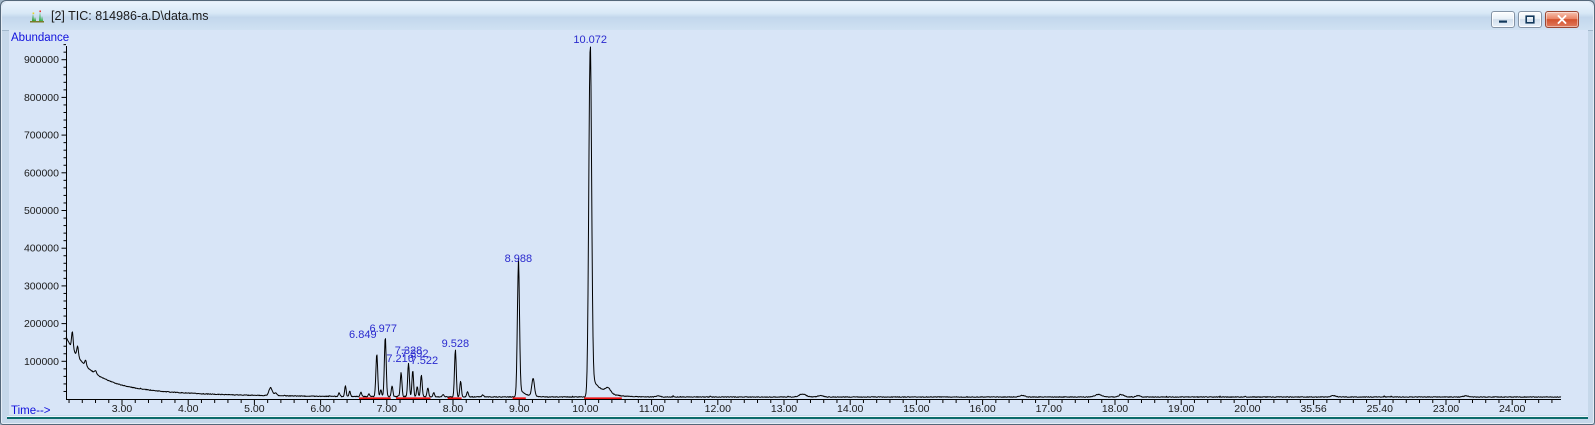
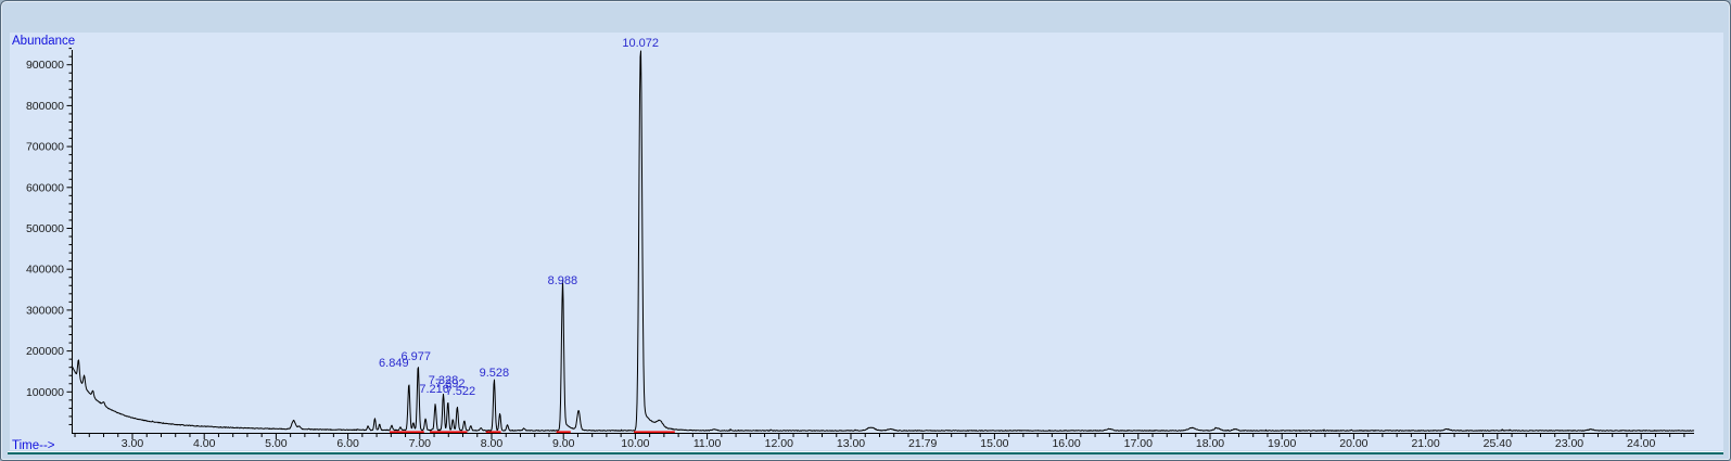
- [2] TIC: 814986-a.D\data.ms
  Abundance
  Time-->
  100000
  200000
  300000
  400000
  500000
  600000
  700000
  800000
  900000
  3.00
  4.00
  5.00
  6.00
  7.00
  8.00
  9.00
  10.00
  11.00
  12.00
  13.00
- 14.00
+ 21.79
  15.00
  16.00
  17.00
  18.00
  19.00
  20.00
- 35.56
+ 21.00
  25.40
  23.00
  24.00
  6.849
  6.977
  7.328
  7.392
  7.216
  7.522
  9.528
  8.988
  10.072
